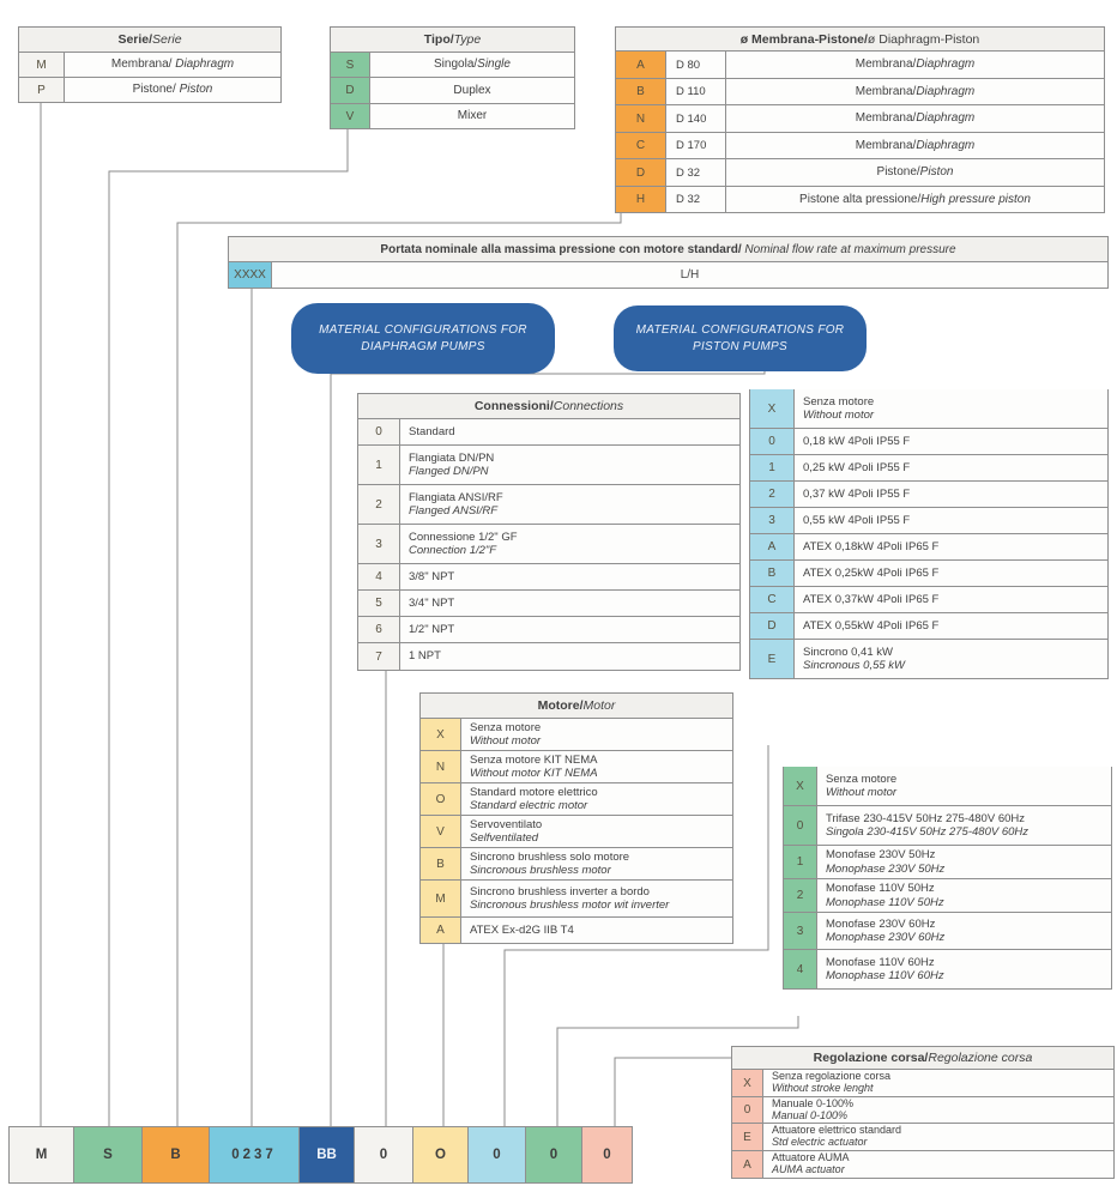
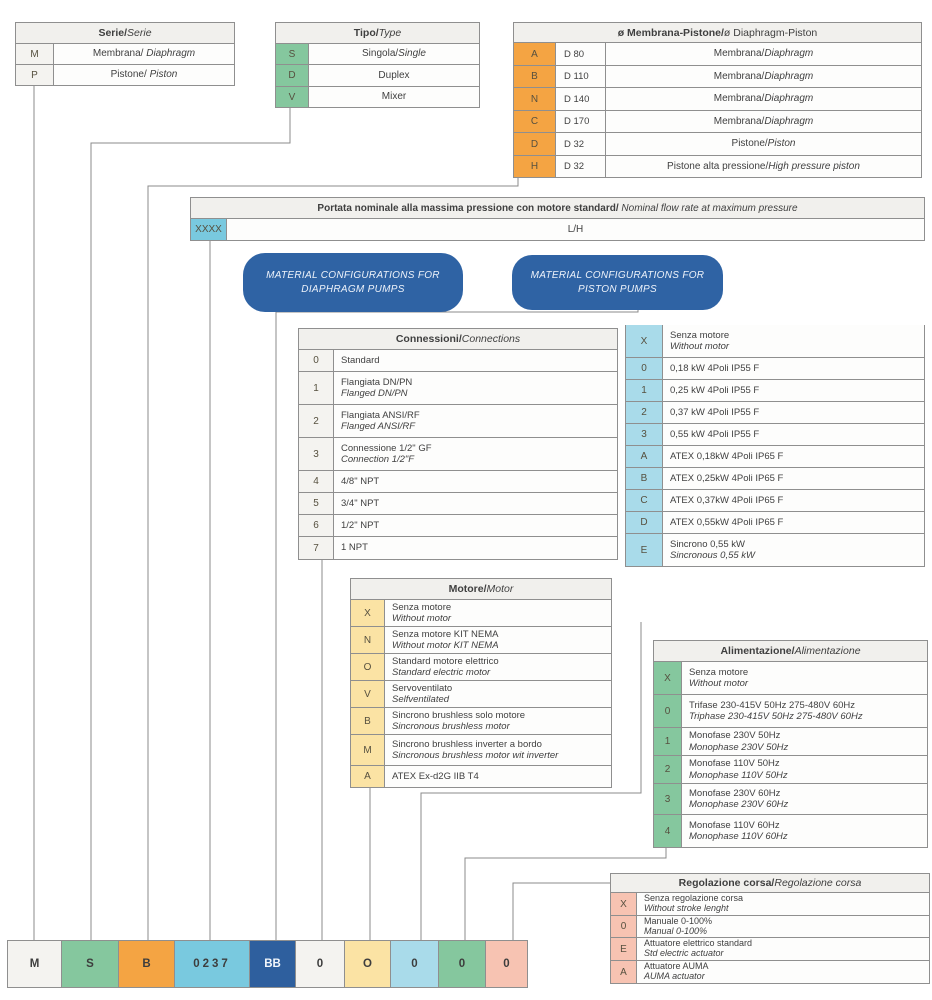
  Serie/
  Serie
  M
  Membrana/
  Diaphragm
  P
  Pistone/
  Piston
  Tipo/
  Type
  S
  Singola/
  Single
  D
  Duplex
  V
  Mixer
  ø Membrana-Pistone/
  ø Diaphragm-Piston
  A
  D 80
  Membrana/
  Diaphragm
  B
  D 110
  Membrana/
  Diaphragm
  N
  D 140
  Membrana/
  Diaphragm
  C
  D 170
  Membrana/
  Diaphragm
  D
  D 32
  Pistone/
  Piston
  H
  D 32
  Pistone alta pressione/
  High pressure piston
  Connessioni/
  Connections
  0
  Standard
  1
  Flangiata DN/PN
  Flanged DN/PN
  2
  Flangiata ANSI/RF
  Flanged ANSI/RF
  3
  Connessione 1/2" GF
  Connection 1/2"F
  4
- 3/8" NPT
+ 4/8" NPT
  5
  3/4" NPT
  6
  1/2" NPT
  7
  1 NPT
  X
  Senza motore
  Without motor
  0
  0,18 kW 4Poli IP55 F
  1
  0,25 kW 4Poli IP55 F
  2
  0,37 kW 4Poli IP55 F
  3
  0,55 kW 4Poli IP55 F
  A
  ATEX 0,18kW 4Poli IP65 F
  B
  ATEX 0,25kW 4Poli IP65 F
  C
  ATEX 0,37kW 4Poli IP65 F
  D
  ATEX 0,55kW 4Poli IP65 F
  E
- Sincrono 0,41 kW
+ Sincrono 0,55 kW
  Sincronous 0,55 kW
  Motore/
  Motor
  X
  Senza motore
  Without motor
  N
  Senza motore KIT NEMA
  Without motor KIT NEMA
  O
  Standard motore elettrico
  Standard electric motor
  V
  Servoventilato
  Selfventilated
  B
  Sincrono brushless solo motore
  Sincronous brushless motor
  M
  Sincrono brushless inverter a bordo
  Sincronous brushless motor wit inverter
  A
  ATEX Ex-d2G IIB T4
+ Alimentazione/
+ Alimentazione
  X
  Senza motore
  Without motor
  0
  Trifase 230-415V 50Hz 275-480V 60Hz
- Singola 230-415V 50Hz 275-480V 60Hz
+ Triphase 230-415V 50Hz 275-480V 60Hz
  1
  Monofase 230V 50Hz
  Monophase 230V 50Hz
  2
  Monofase 110V 50Hz
  Monophase 110V 50Hz
  3
  Monofase 230V 60Hz
  Monophase 230V 60Hz
  4
  Monofase 110V 60Hz
  Monophase 110V 60Hz
  Regolazione corsa/
  Regolazione corsa
  X
  Senza regolazione corsa
  Without stroke lenght
  0
  Manuale 0-100%
  Manual 0-100%
  E
  Attuatore elettrico standard
  Std electric actuator
  A
  Attuatore AUMA
  AUMA actuator
  Portata nominale alla massima pressione con motore standard/
  Nominal flow rate at maximum pressure
  XXXX
  L/H
  MATERIAL CONFIGURATIONS FOR DIAPHRAGM PUMPS
  MATERIAL CONFIGURATIONS FOR PISTON PUMPS
  M
  S
  B
  0237
  BB
  0
  O
  0
  0
  0
